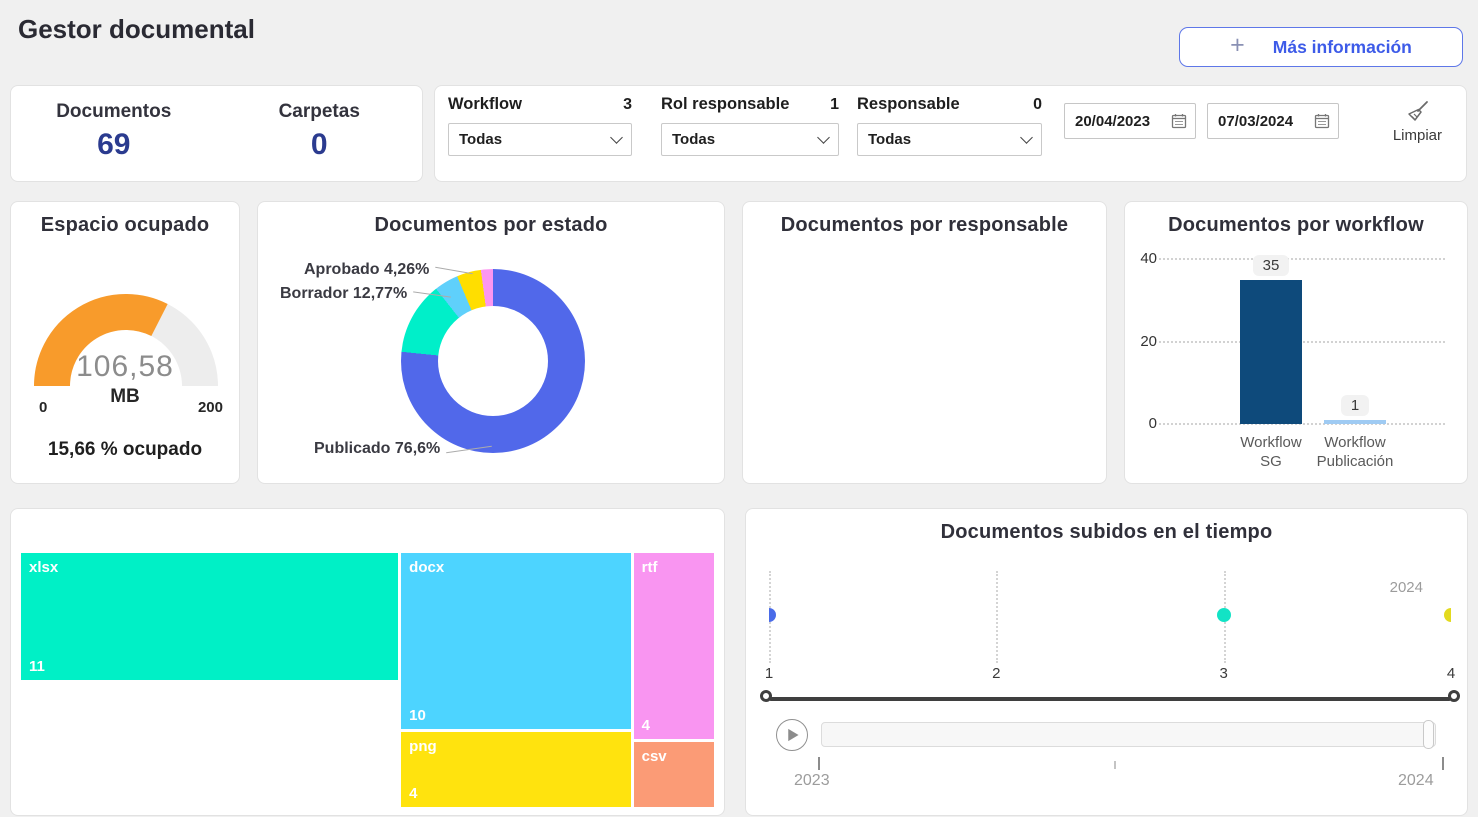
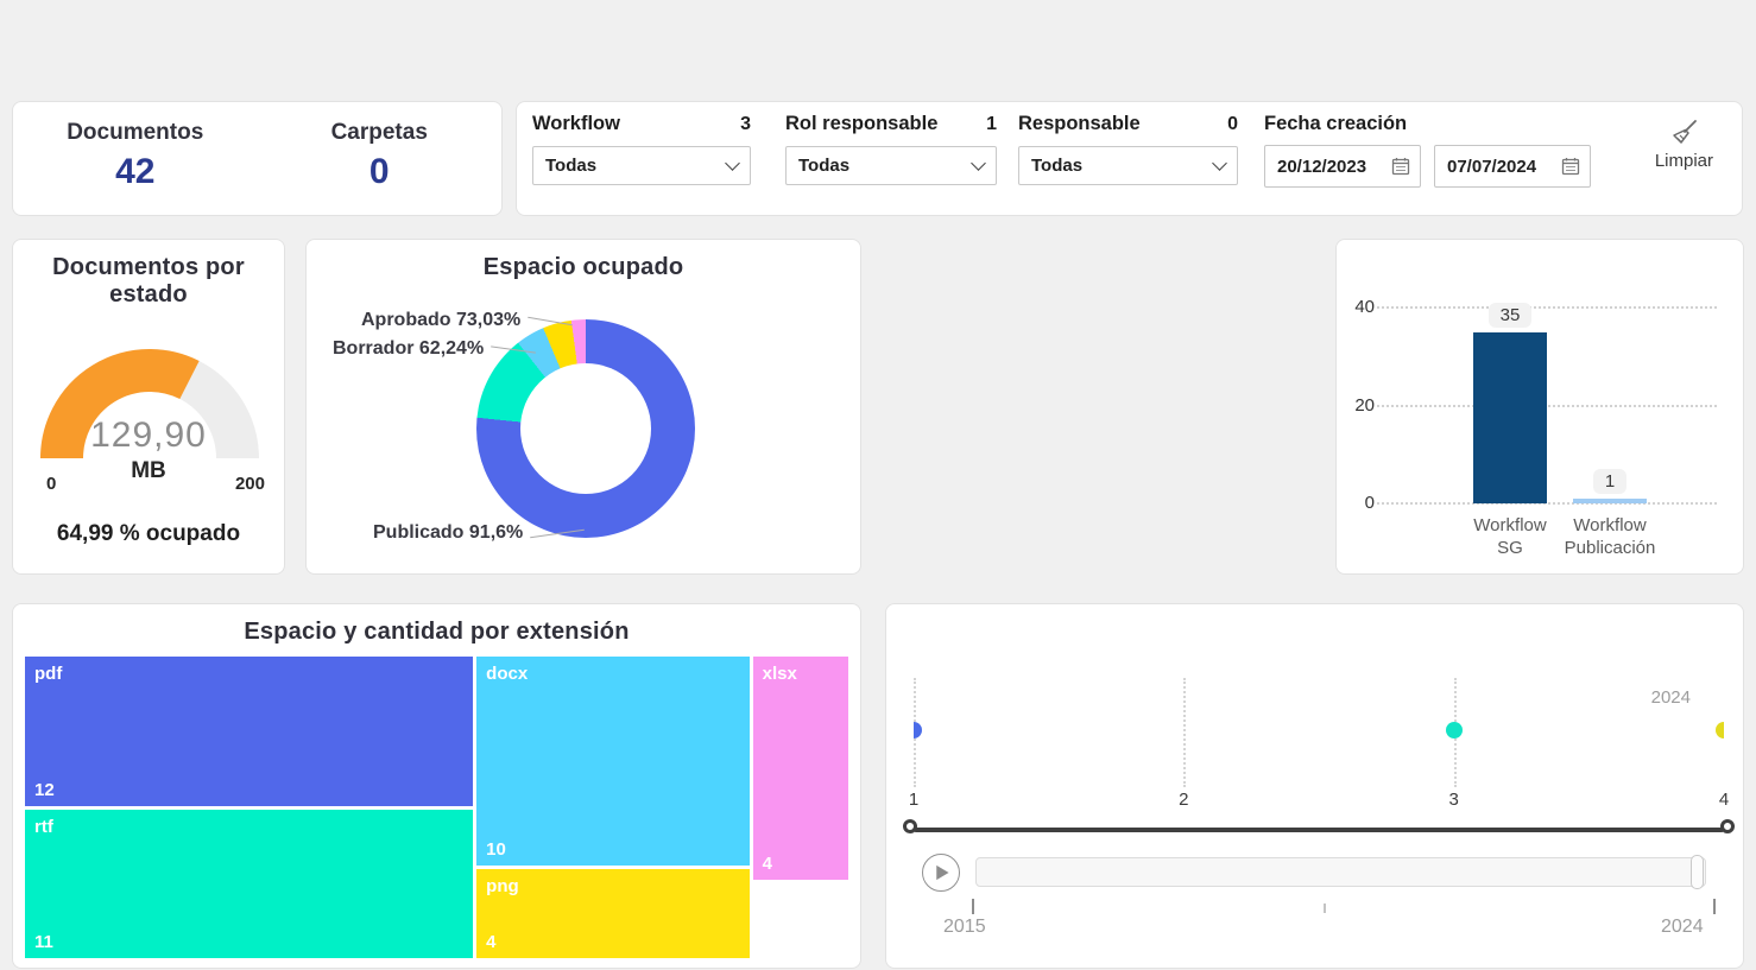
- Gestor documental
- +
- Más información
  Documentos
- 69
+ 42
  Carpetas
  0
  Workflow
  3
  Todas
  Rol responsable
  1
  Todas
  Responsable
  0
  Todas
+ Fecha creación
- 20/04/2023
+ 20/12/2023
- 07/03/2024
+ 07/07/2024
  Limpiar
- Espacio ocupado
+ Documentos por estado
- 106,58
+ 129,90
  MB
  0
  200
- 15,66 % ocupado
+ 64,99 % ocupado
- Documentos por estado
+ Espacio ocupado
- Aprobado 4,26%
+ Aprobado 73,03%
- Borrador 12,77%
+ Borrador 62,24%
- Publicado 76,6%
+ Publicado 91,6%
- Documentos por responsable
- Documentos por workflow
  40
  20
  0
  35
  1
  Workflow
  SG
  Workflow
  Publicación
+ Espacio y cantidad por extensión
+ pdf
+ 12
- xlsx
+ rtf
  11
  docx
  10
  png
  4
- rtf
+ xlsx
  4
- csv
- Documentos subidos en el tiempo
  2024
  1
  2
  3
  4
- 2023
+ 2015
  2024
